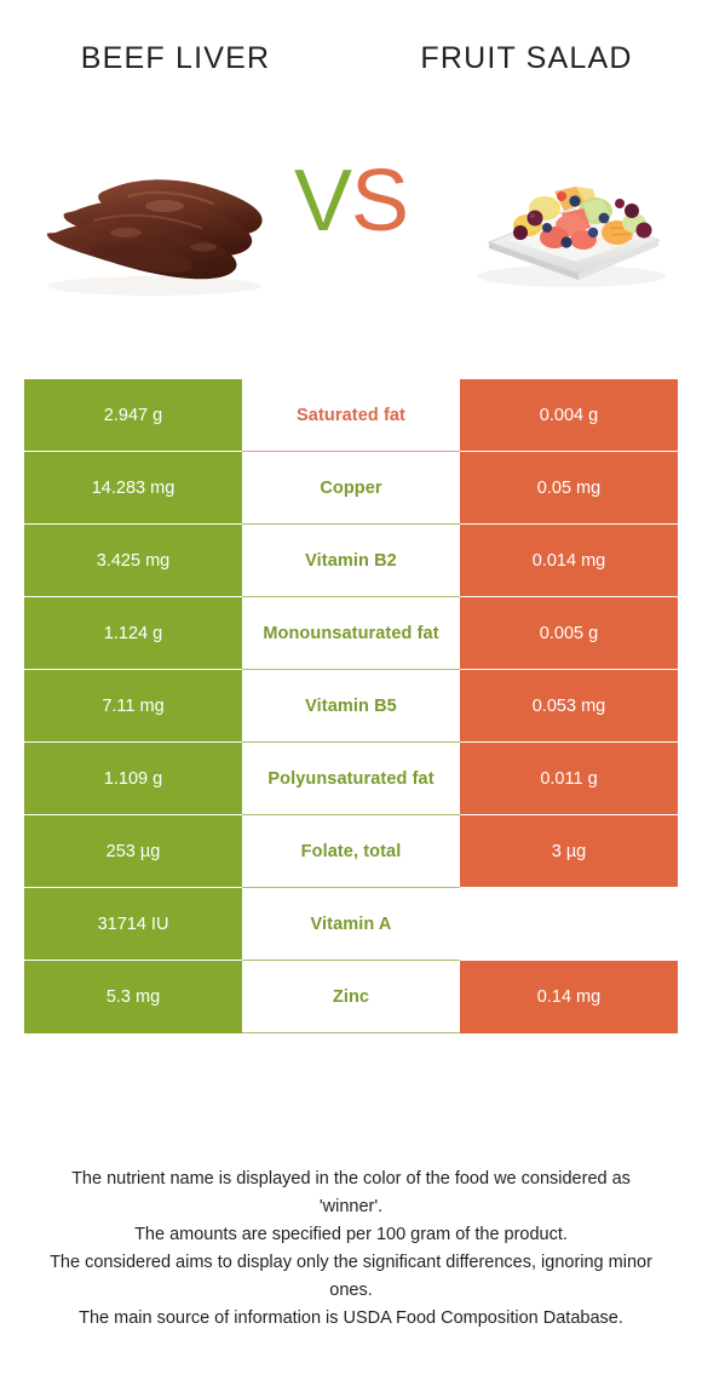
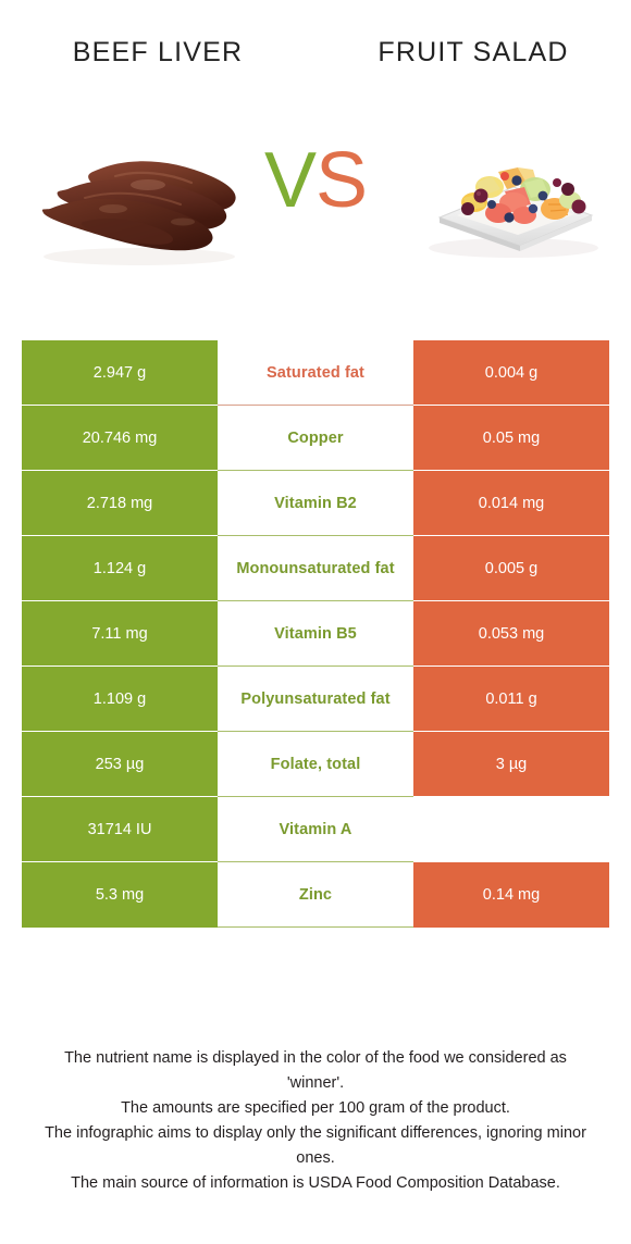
  BEEF LIVER
  FRUIT SALAD
  VS
  2.947 g
  Saturated fat
  0.004 g
- 14.283 mg
+ 20.746 mg
  Copper
  0.05 mg
- 3.425 mg
+ 2.718 mg
  Vitamin B2
  0.014 mg
  1.124 g
  Monounsaturated fat
  0.005 g
  7.11 mg
  Vitamin B5
  0.053 mg
  1.109 g
  Polyunsaturated fat
  0.011 g
  253 µg
  Folate, total
  3 µg
  31714 IU
  Vitamin A
  5.3 mg
  Zinc
  0.14 mg
  The nutrient name is displayed in the color of the food we considered as
  'winner'.
  The amounts are specified per 100 gram of the product.
- The considered aims to display only the significant differences, ignoring minor
+ The infographic aims to display only the significant differences, ignoring minor
  ones.
  The main source of information is USDA Food Composition Database.
